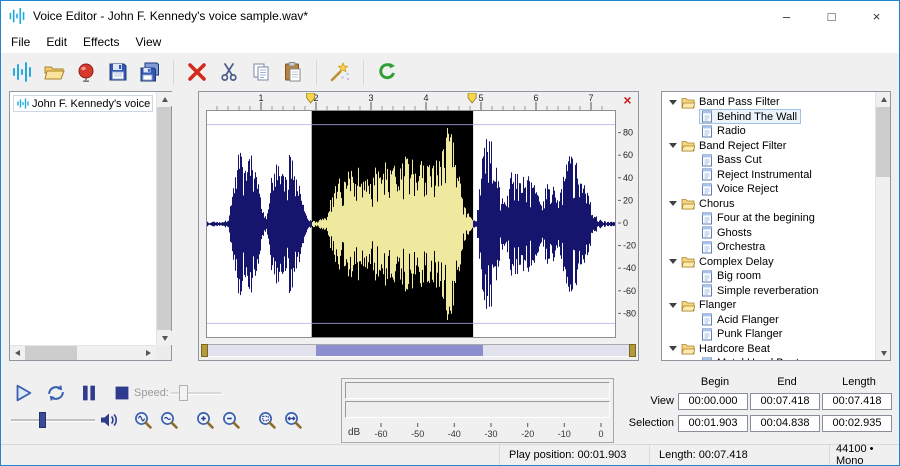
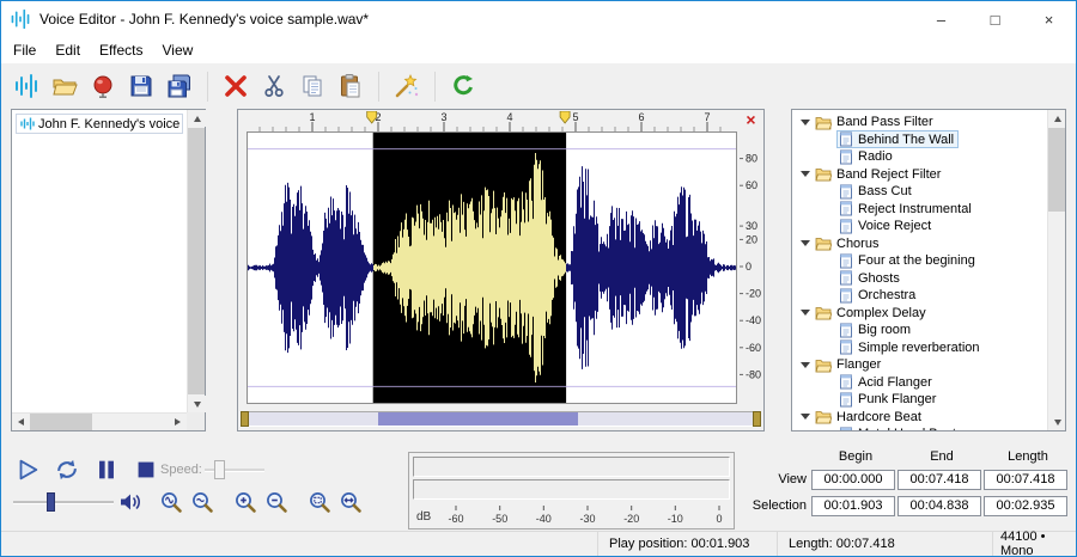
  Voice Editor - John F. Kennedy's voice sample.wav*
  –
  □
  ×
  File
  Edit
  Effects
  View
  John F. Kennedy's voice
  1
  2
  3
  4
  5
  6
  7
  ×
  80
  60
- 40
+ 30
  20
  0
  -20
  -40
  -60
  -80
  Band Pass Filter
  Behind The Wall
  Radio
  Band Reject Filter
  Bass Cut
  Reject Instrumental
  Voice Reject
  Chorus
  Four at the begining
  Ghosts
  Orchestra
  Complex Delay
  Big room
  Simple reverberation
  Flanger
  Acid Flanger
  Punk Flanger
  Hardcore Beat
  Speed:
  dB
  -60
  -50
  -40
  -30
  -20
  -10
  0
  Begin
  End
  Length
  View
  00:00.000
  00:07.418
  00:07.418
  Selection
  00:01.903
  00:04.838
  00:02.935
  Play position: 00:01.903
  Length: 00:07.418
  44100 • Mono
